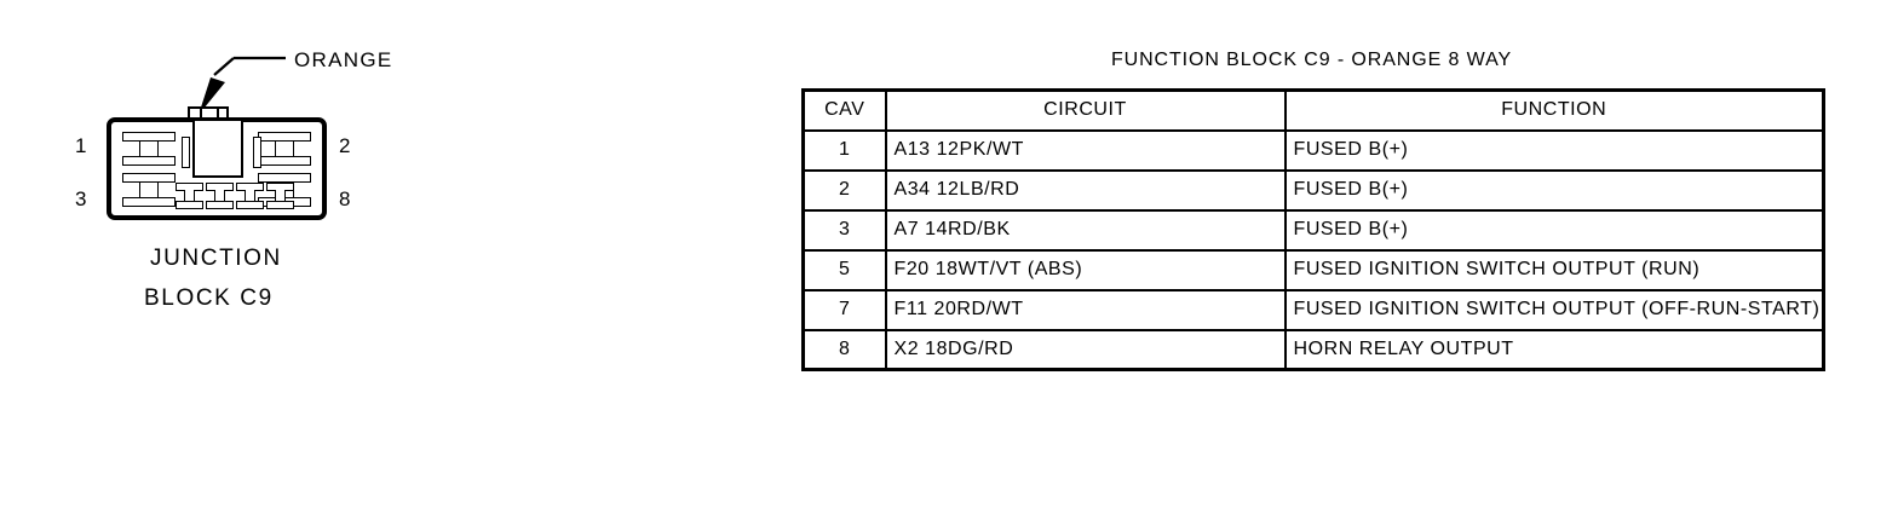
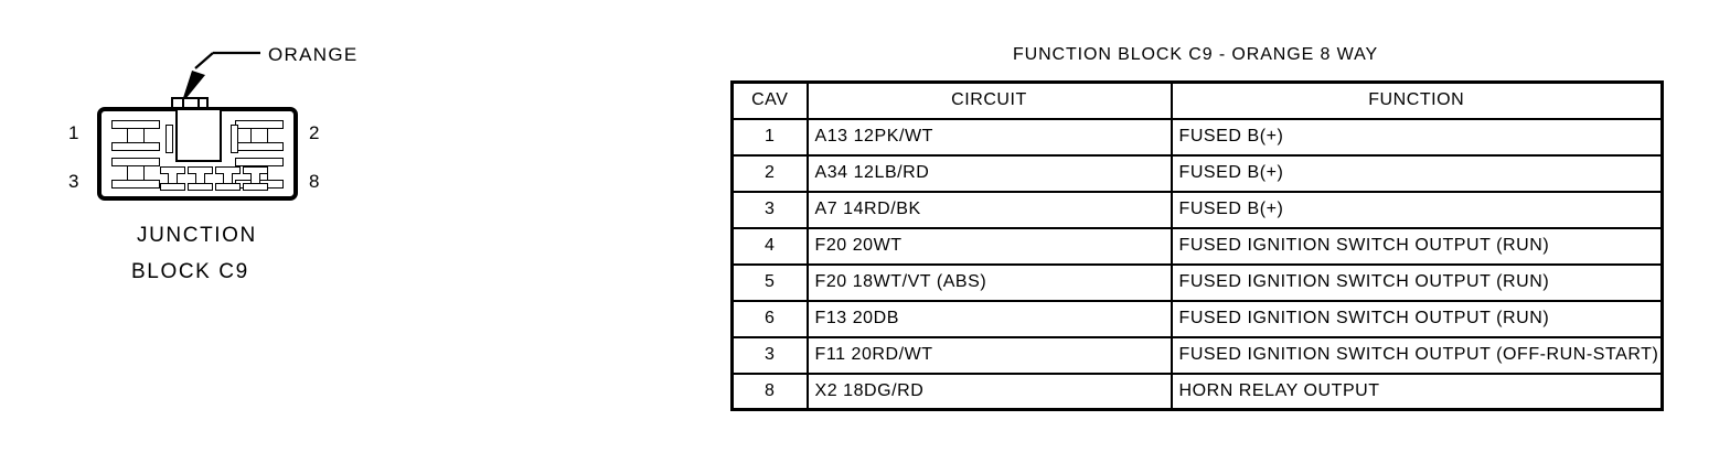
  ORANGE
  1
  3
  2
  8
  JUNCTION
  BLOCK C9
  FUNCTION BLOCK C9 - ORANGE 8 WAY
  CAV	CIRCUIT	FUNCTION
  1	A13 12PK/WT	FUSED B(+)
  2	A34 12LB/RD	FUSED B(+)
  3	A7 14RD/BK	FUSED B(+)
+ 4	F20 20WT	FUSED IGNITION SWITCH OUTPUT (RUN)
  5	F20 18WT/VT (ABS)	FUSED IGNITION SWITCH OUTPUT (RUN)
+ 6	F13 20DB	FUSED IGNITION SWITCH OUTPUT (RUN)
- 7	F11 20RD/WT	FUSED IGNITION SWITCH OUTPUT (OFF-RUN-START)
+ 3	F11 20RD/WT	FUSED IGNITION SWITCH OUTPUT (OFF-RUN-START)
  8	X2 18DG/RD	HORN RELAY OUTPUT
